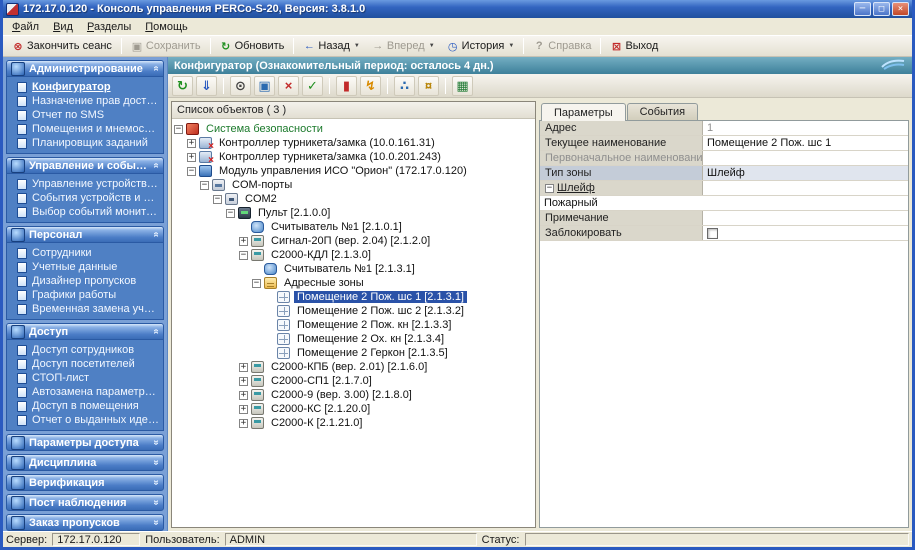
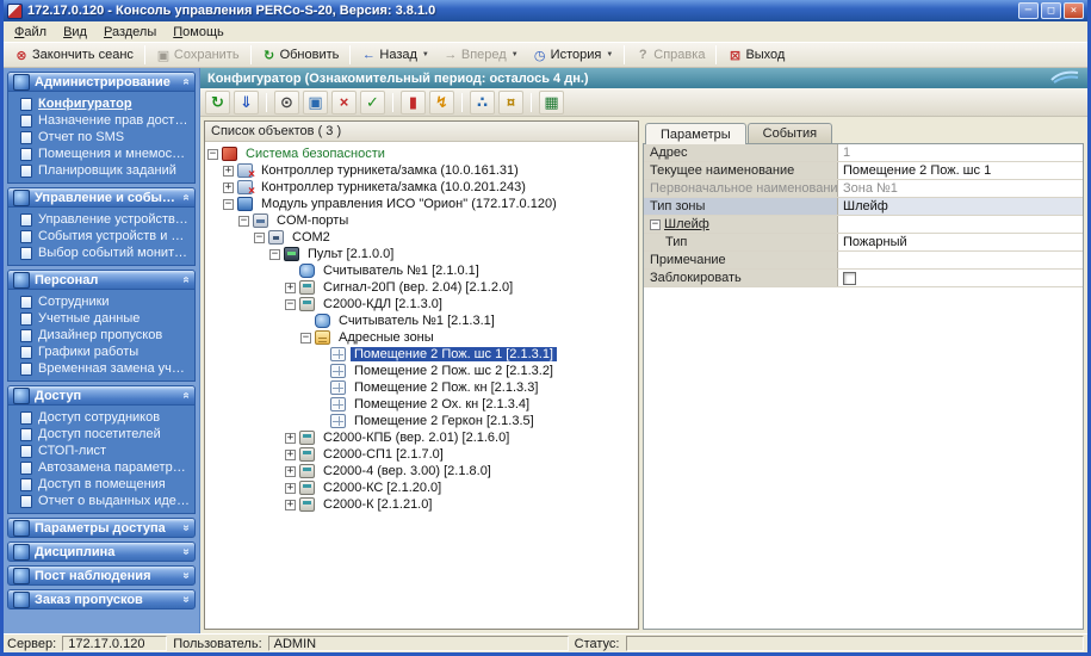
  172.17.0.120 - Консоль управления PERCo-S-20, Версия: 3.8.1.0
  ─
  □
  ×
  Файл
  Вид
  Разделы
  Помощь
  ⊗
  Закончить сеанс
  ▣
  Сохранить
  ↻
  Обновить
  ←
  Назад
  →
  Вперед
  ◷
  История
  ?
  Справка
  ⊠
  Выход
  Администрирование
  Конфигуратор
  Назначение прав доступ
  Отчет по SMS
  Помещения и мнемосхе
  Планировщик заданий
  Управление и событи
  Управление устройствам
  События устройств и де
  Выбор событий монитор
  Персонал
  Сотрудники
  Учетные данные
  Дизайнер пропусков
  Графики работы
  Временная замена учетн
  Доступ
  Доступ сотрудников
  Доступ посетителей
  СТОП-лист
  Автозамена параметров
  Доступ в помещения
  Отчет о выданных идент
  Параметры доступа
  Дисциплина
- Верификация
  Пост наблюдения
  Заказ пропусков
  Конфигуратор (Ознакомительный период: осталось 4 дн.)
  ↻
  ⇓
  ⊙
  ▣
  ×
  ✓
  ▮
  ↯
  ∴
  ¤
  ▦
  Список объектов ( 3 )
  −
  Система безопасности
  +
  Контроллер турникета/замка (10.0.161.31)
  +
  Контроллер турникета/замка (10.0.201.243)
  −
  Модуль управления ИСО "Орион" (172.17.0.120)
  −
  COM-порты
  −
  COM2
  −
  Пульт [2.1.0.0]
  Считыватель №1 [2.1.0.1]
  +
  Сигнал-20П (вер. 2.04) [2.1.2.0]
  −
  С2000-КДЛ [2.1.3.0]
  Считыватель №1 [2.1.3.1]
  −
  Адресные зоны
  Помещение 2 Пож. шс 1 [2.1.3.1]
  Помещение 2 Пож. шс 2 [2.1.3.2]
  Помещение 2 Пож. кн [2.1.3.3]
  Помещение 2 Ох. кн [2.1.3.4]
  Помещение 2 Геркон [2.1.3.5]
  +
  С2000-КПБ (вер. 2.01) [2.1.6.0]
  +
  С2000-СП1 [2.1.7.0]
  +
- С2000-9 (вер. 3.00) [2.1.8.0]
+ С2000-4 (вер. 3.00) [2.1.8.0]
  +
  С2000-КС [2.1.20.0]
  +
  С2000-К [2.1.21.0]
  Параметры
  События
  Адрес
  1
  Текущее наименование
  Помещение 2 Пож. шс 1
  Первоначальное наименовани
+ Зона №1
  Тип зоны
  Шлейф
  −
  Шлейф
+ Тип
  Пожарный
  Примечание
  Заблокировать
  Сервер:
  172.17.0.120
  Пользователь:
  ADMIN
  Статус:
